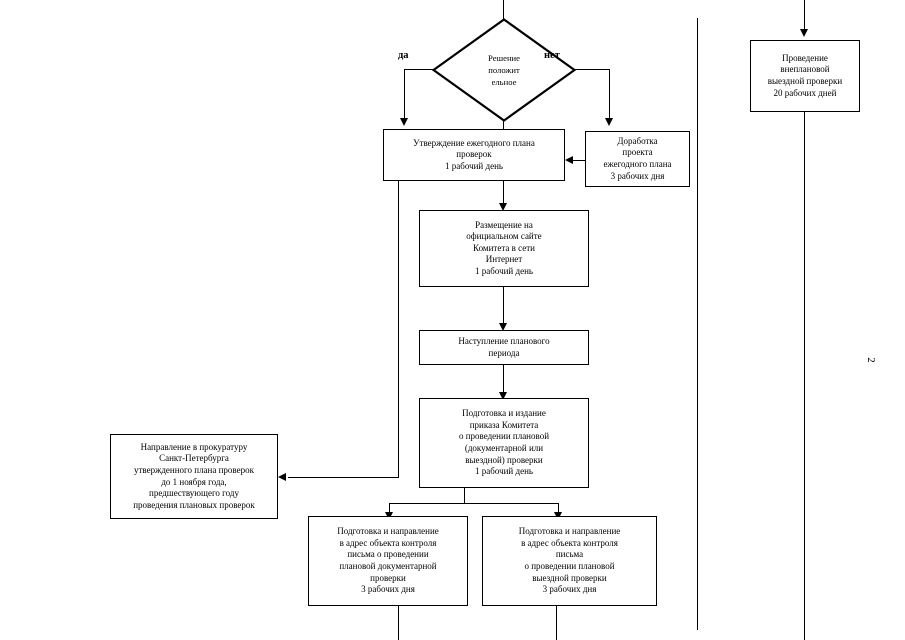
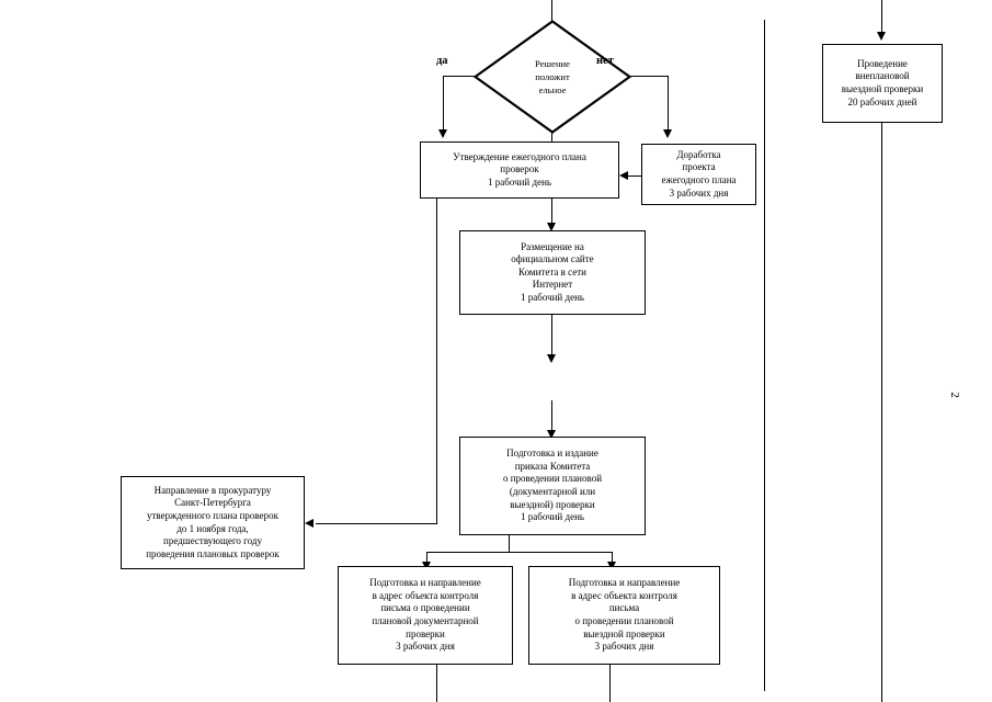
  Решение
  положит
  ельное
  да
  нет
  Утверждение ежегодного плана
  проверок
  1 рабочий день
  Доработка
  проекта
  ежегодного плана
  3 рабочих дня
  Размещение на
  официальном сайте
  Комитета в сети
  Интернет
  1 рабочий день
- Наступление планового
- периода
  Подготовка и издание
  приказа Комитета
  о проведении плановой
  (документарной или
  выездной) проверки
  1 рабочий день
  Направление в прокуратуру
  Санкт-Петербурга
  утвержденного плана проверок
  до 1 ноября года,
  предшествующего году
  проведения плановых проверок
  Подготовка и направление
  в адрес объекта контроля
  письма о проведении
  плановой документарной
  проверки
  3 рабочих дня
  Подготовка и направление
  в адрес объекта контроля
  письма
  о проведении плановой
  выездной проверки
  3 рабочих дня
  Проведение
  внеплановой
  выездной проверки
  20 рабочих дней
